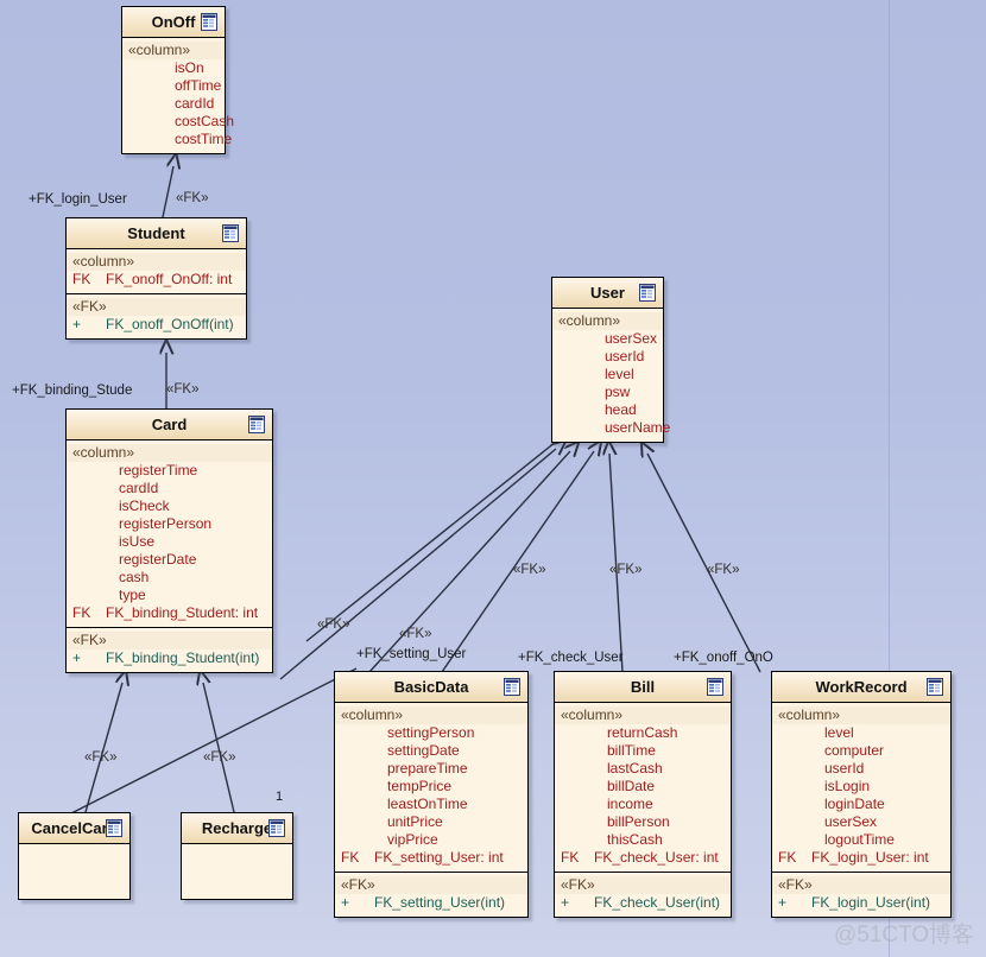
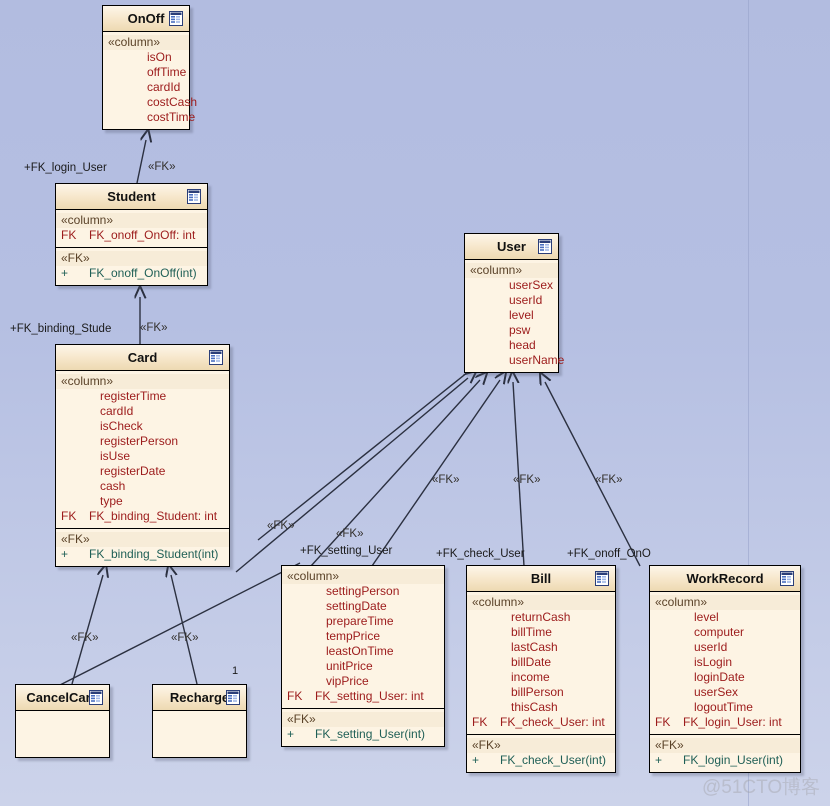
  OnOff
  «column»
  isOn
  offTime
  cardId
  costCash
  costTime
  Student
  «column»
  FK FK_onoff_OnOff: int
  «FK»
  + FK_onoff_OnOff(int)
  Card
  «column»
  registerTime
  cardId
  isCheck
  registerPerson
  isUse
  registerDate
  cash
  type
  FK FK_binding_Student: int
  «FK»
  + FK_binding_Student(int)
  User
  «column»
  userSex
  userId
  level
  psw
  head
  userName
- BasicData
  «column»
  settingPerson
  settingDate
  prepareTime
  tempPrice
  leastOnTime
  unitPrice
  vipPrice
  FK FK_setting_User: int
  «FK»
  + FK_setting_User(int)
  Bill
  «column»
  returnCash
  billTime
  lastCash
  billDate
  income
  billPerson
  thisCash
  FK FK_check_User: int
  «FK»
  + FK_check_User(int)
  WorkRecord
  «column»
  level
  computer
  userId
  isLogin
  loginDate
  userSex
  logoutTime
  FK FK_login_User: int
  «FK»
  + FK_login_User(int)
  CancelCar
  Recharge
  +FK_login_User
  «FK»
  +FK_binding_Stude
  «FK»
  «FK»
  «FK»
  1
  «FK»
  «FK»
  +FK_setting_User
  «FK»
  «FK»
  +FK_check_User
  «FK»
  +FK_onoff_OnO
  @51CTO博客
